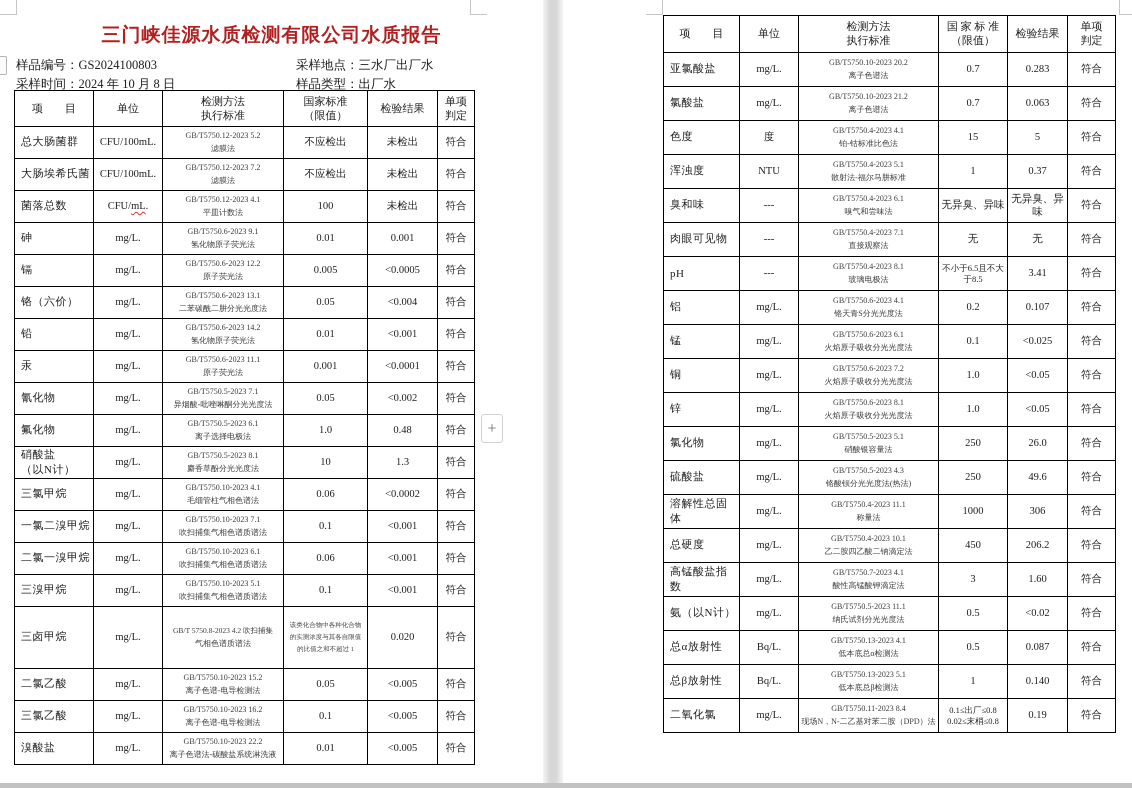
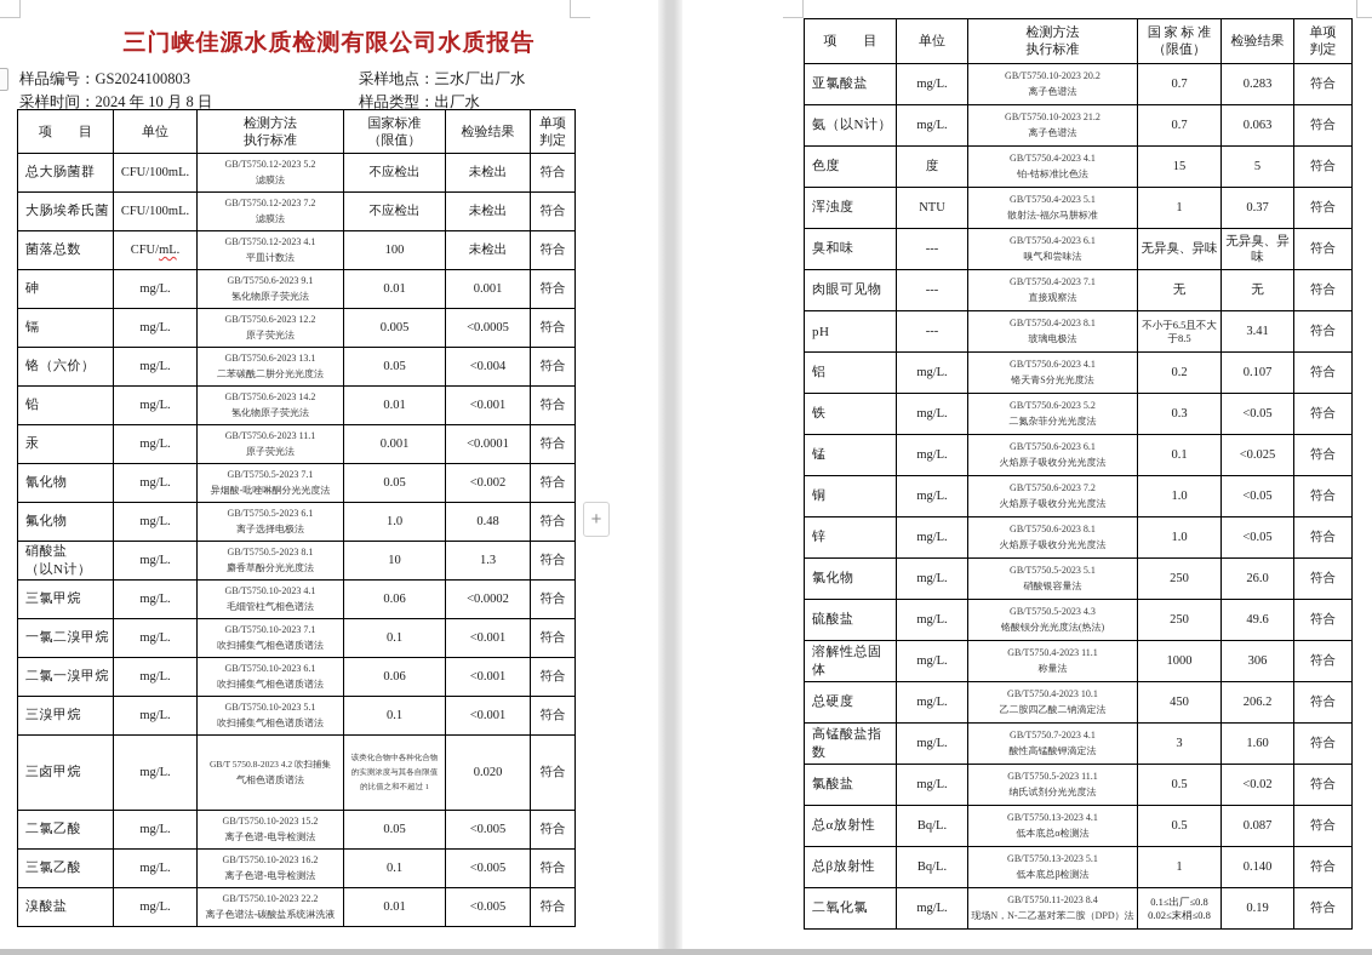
  三门峡佳源水质检测有限公司水质报告
  样品编号：GS2024100803
  采样时间：2024 年 10 月 8 日
  采样地点：三水厂出厂水
  样品类型：出厂水
  项 目	单位	检测方法执行标准	国家标准（限值）	检验结果	单项判定
  总大肠菌群	CFU/100mL.	GB/T5750.12-2023 5.2滤膜法	不应检出	未检出	符合
  大肠埃希氏菌	CFU/100mL.	GB/T5750.12-2023 7.2滤膜法	不应检出	未检出	符合
  菌落总数	CFU/mL.	GB/T5750.12-2023 4.1平皿计数法	100	未检出	符合
  砷	mg/L.	GB/T5750.6-2023 9.1氢化物原子荧光法	0.01	0.001	符合
  镉	mg/L.	GB/T5750.6-2023 12.2原子荧光法	0.005	<0.0005	符合
  铬（六价）	mg/L.	GB/T5750.6-2023 13.1二苯碳酰二肼分光光度法	0.05	<0.004	符合
  铅	mg/L.	GB/T5750.6-2023 14.2氢化物原子荧光法	0.01	<0.001	符合
  汞	mg/L.	GB/T5750.6-2023 11.1原子荧光法	0.001	<0.0001	符合
  氰化物	mg/L.	GB/T5750.5-2023 7.1异烟酸-吡唑啉酮分光光度法	0.05	<0.002	符合
  氟化物	mg/L.	GB/T5750.5-2023 6.1离子选择电极法	1.0	0.48	符合
  硝酸盐 （以N计）	mg/L.	GB/T5750.5-2023 8.1麝香草酚分光光度法	10	1.3	符合
  三氯甲烷	mg/L.	GB/T5750.10-2023 4.1毛细管柱气相色谱法	0.06	<0.0002	符合
  一氯二溴甲烷	mg/L.	GB/T5750.10-2023 7.1吹扫捕集气相色谱质谱法	0.1	<0.001	符合
  二氯一溴甲烷	mg/L.	GB/T5750.10-2023 6.1吹扫捕集气相色谱质谱法	0.06	<0.001	符合
  三溴甲烷	mg/L.	GB/T5750.10-2023 5.1吹扫捕集气相色谱质谱法	0.1	<0.001	符合
  二氯乙酸	mg/L.	GB/T5750.10-2023 15.2离子色谱-电导检测法	0.05	<0.005	符合
  三氯乙酸	mg/L.	GB/T5750.10-2023 16.2离子色谱-电导检测法	0.1	<0.005	符合
  溴酸盐	mg/L.	GB/T5750.10-2023 22.2离子色谱法-碳酸盐系统淋洗液	0.01	<0.005	符合
  项 目	单位	检测方法执行标准	国 家 标 准（限值）	检验结果	单项判定
  亚氯酸盐	mg/L.	GB/T5750.10-2023 20.2离子色谱法	0.7	0.283	符合
- 氯酸盐	mg/L.	GB/T5750.10-2023 21.2离子色谱法	0.7	0.063	符合
+ 氨（以N计）	mg/L.	GB/T5750.10-2023 21.2离子色谱法	0.7	0.063	符合
  色度	度	GB/T5750.4-2023 4.1铂-钴标准比色法	15	5	符合
  浑浊度	NTU	GB/T5750.4-2023 5.1散射法-福尔马肼标准	1	0.37	符合
  臭和味	---	GB/T5750.4-2023 6.1嗅气和尝味法	无异臭、异味	无异臭、异味	符合
  肉眼可见物	---	GB/T5750.4-2023 7.1直接观察法	无	无	符合
  pH	---	GB/T5750.4-2023 8.1玻璃电极法	不小于6.5且不大于8.5	3.41	符合
  铝	mg/L.	GB/T5750.6-2023 4.1铬天青S分光光度法	0.2	0.107	符合
+ 铁	mg/L.	GB/T5750.6-2023 5.2二氮杂菲分光光度法	0.3	<0.05	符合
  锰	mg/L.	GB/T5750.6-2023 6.1火焰原子吸收分光光度法	0.1	<0.025	符合
  铜	mg/L.	GB/T5750.6-2023 7.2火焰原子吸收分光光度法	1.0	<0.05	符合
  锌	mg/L.	GB/T5750.6-2023 8.1火焰原子吸收分光光度法	1.0	<0.05	符合
  氯化物	mg/L.	GB/T5750.5-2023 5.1硝酸银容量法	250	26.0	符合
  硫酸盐	mg/L.	GB/T5750.5-2023 4.3铬酸钡分光光度法(热法)	250	49.6	符合
  溶解性总固体	mg/L.	GB/T5750.4-2023 11.1称量法	1000	306	符合
  总硬度	mg/L.	GB/T5750.4-2023 10.1乙二胺四乙酸二钠滴定法	450	206.2	符合
  高锰酸盐指数	mg/L.	GB/T5750.7-2023 4.1酸性高锰酸钾滴定法	3	1.60	符合
- 氨（以N计）	mg/L.	GB/T5750.5-2023 11.1纳氏试剂分光光度法	0.5	<0.02	符合
+ 氯酸盐	mg/L.	GB/T5750.5-2023 11.1纳氏试剂分光光度法	0.5	<0.02	符合
  总α放射性	Bq/L.	GB/T5750.13-2023 4.1低本底总α检测法	0.5	0.087	符合
  总β放射性	Bq/L.	GB/T5750.13-2023 5.1低本底总β检测法	1	0.140	符合
  二氧化氯	mg/L.	GB/T5750.11-2023 8.4现场N，N-二乙基对苯二胺（DPD）法	0.1≤出厂≤0.8 0.02≤末梢≤0.8	0.19	符合
  +
